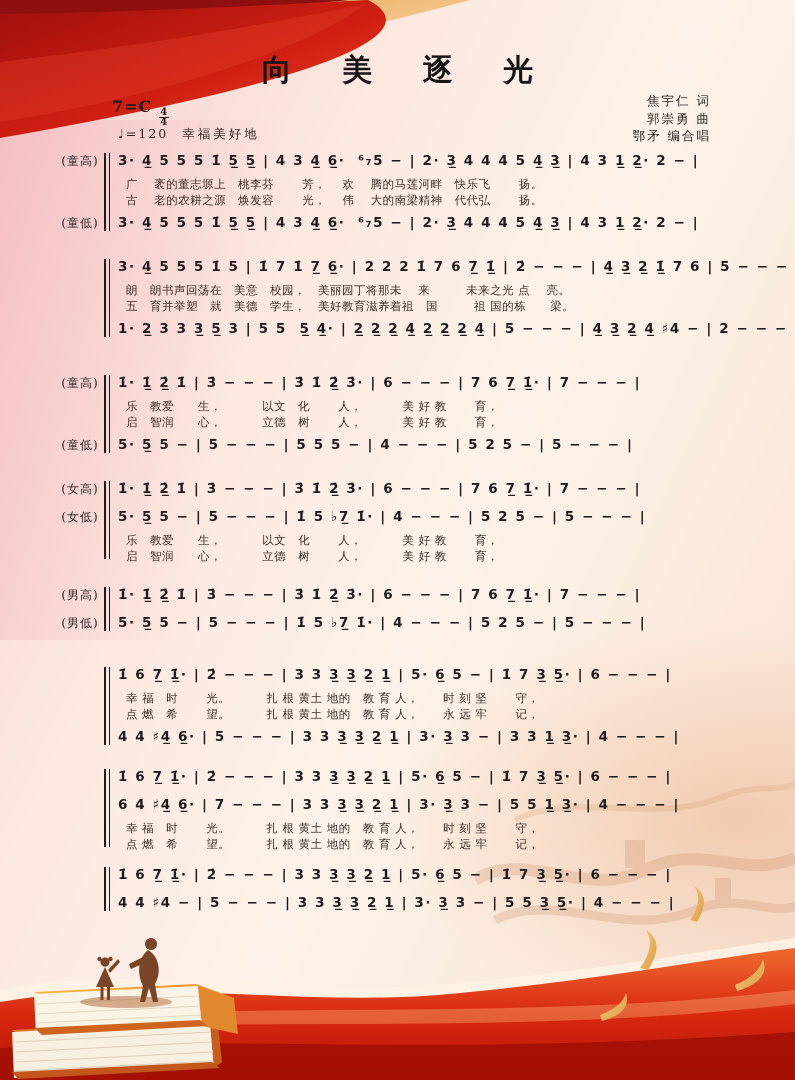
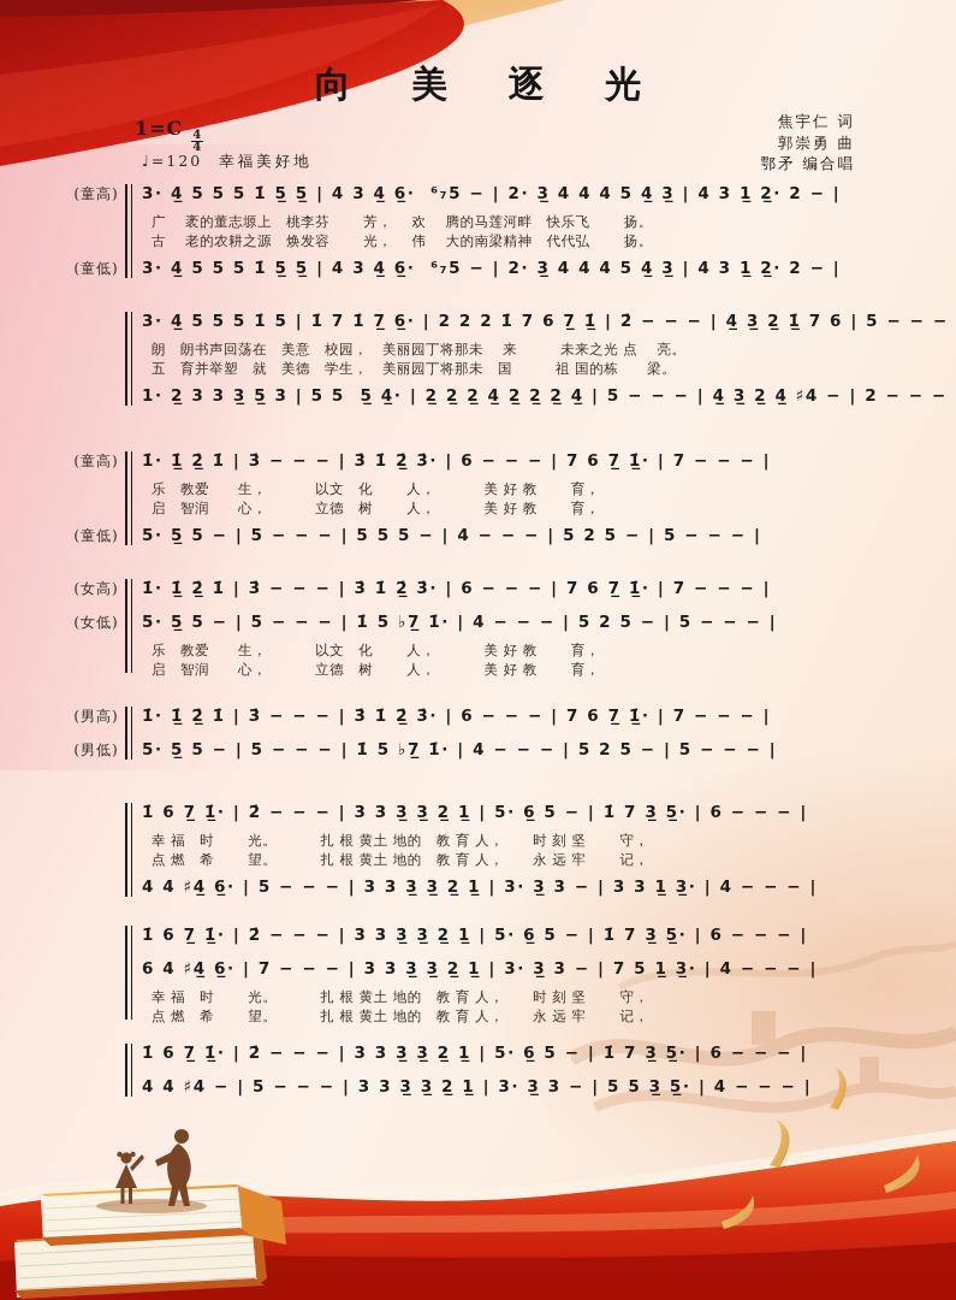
  向 美 逐 光
- 7=C
+ 1=C
  4
  4
  ♩=120 幸福美好地
  焦宇仁 词
  郭崇勇 曲
  鄂矛 编合唱
  (童高)
  3· 4̲ 5 5 5 1̇ 5̲ 5̲ | 4 3 4̲ 6̲· ⁶₇5 − | 2· 3̲ 4 4 4 5 4̲ 3̲ | 4 3 1̲ 2̲· 2 − |
  广 袤的董志塬上 桃李芬 芳， 欢 腾的马莲河畔 快乐飞 扬。
  古 老的农耕之源 焕发容 光， 伟 大的南梁精神 代代弘 扬。
  (童低)
  3· 4̲ 5 5 5 1̇ 5̲ 5̲ | 4 3 4̲ 6̲· ⁶₇5 − | 2· 3̲ 4 4 4 5 4̲ 3̲ | 4 3 1̲ 2̲· 2 − |
  3· 4̲ 5 5 5 1̇ 5 | 1̇ 7 1̇ 7̲ 6̲· | 2 2 2 1̇ 7 6 7̲ 1̲̇ | 2̇ − − − | 4̲ 3̲ 2̲ 1̲̇ 7 6 | 5 − − −
  朗 朗书声回荡在 美意 校园， 美丽园丁将那未 来 未来之光 点 亮。
- 五 育并举塑 就 美德 学生， 美好教育滋养着祖 国 祖 国的栋 梁。
+ 五 育并举塑 就 美德 学生， 美丽园丁将那未 国 祖 国的栋 梁。
  1· 2̲ 3 3 3̲ 5̲ 3 | 5 5 5̲ 4̲· | 2̲ 2̲ 2̲ 4̲ 2̲ 2̲ 2̲ 4̲ | 5 − − − | 4̲ 3̲ 2̲ 4̲ ♯4 − | 2 − − −
  (童高)
  1̇· 1̲̇ 2̲̇ 1̇ | 3̇ − − − | 3̇ 1̇ 2̲̇ 3̇· | 6 − − − | 7 6 7̲ 1̲̇· | 7 − − − |
  乐 教爱 生， 以文 化 人， 美 好 教 育，
  启 智润 心， 立德 树 人， 美 好 教 育，
  (童低)
  5· 5̲ 5 − | 5 − − − | 5 5 5 − | 4 − − − | 5 2 5 − | 5 − − − |
  (女高)
  1̇· 1̲̇ 2̲̇ 1̇ | 3̇ − − − | 3̇ 1̇ 2̲̇ 3̇· | 6 − − − | 7 6 7̲ 1̲̇· | 7 − − − |
  (女低)
  5· 5̲ 5 − | 5 − − − | 1̇ 5 ♭7̲ 1̇· | 4 − − − | 5 2 5 − | 5 − − − |
  乐 教爱 生， 以文 化 人， 美 好 教 育，
  启 智润 心， 立德 树 人， 美 好 教 育，
  (男高)
  1̇· 1̲̇ 2̲̇ 1̇ | 3̇ − − − | 3̇ 1̇ 2̲̇ 3̇· | 6 − − − | 7 6 7̲ 1̲̇· | 7 − − − |
  (男低)
  5· 5̲ 5 − | 5 − − − | 1̇ 5 ♭7̲ 1̇· | 4 − − − | 5 2 5 − | 5 − − − |
  1̇ 6 7̲ 1̲̇· | 2̇ − − − | 3 3 3̲ 3̲ 2̲ 1̲ | 5· 6̲ 5 − | 1̇ 7 3̲ 5̲· | 6 − − − |
  幸 福 时 光。 扎 根 黄土 地的 教 育 人， 时 刻 坚 守，
  点 燃 希 望。 扎 根 黄土 地的 教 育 人， 永 远 牢 记，
  4 4 ♯4̲ 6̲· | 5 − − − | 3 3 3̲ 3̲ 2̲ 1̲ | 3· 3̲ 3 − | 3 3 1̲ 3̲· | 4 − − − |
  1̇ 6 7̲ 1̲̇· | 2̇ − − − | 3 3 3̲ 3̲ 2̲ 1̲ | 5· 6̲ 5 − | 1̇ 7 3̲ 5̲· | 6 − − − |
- 6 4 ♯4̲ 6̲· | 7 − − − | 3 3 3̲ 3̲ 2̲ 1̲ | 3· 3̲ 3 − | 5 5 1̲ 3̲· | 4 − − − |
+ 6 4 ♯4̲ 6̲· | 7 − − − | 3 3 3̲ 3̲ 2̲ 1̲ | 3· 3̲ 3 − | 7 5 1̲ 3̲· | 4 − − − |
  幸 福 时 光。 扎 根 黄土 地的 教 育 人， 时 刻 坚 守，
  点 燃 希 望。 扎 根 黄土 地的 教 育 人， 永 远 牢 记，
  1̇ 6 7̲ 1̲̇· | 2̇ − − − | 3 3 3̲ 3̲ 2̲ 1̲ | 5· 6̲ 5 − | 1̇ 7 3̲ 5̲· | 6 − − − |
  4 4 ♯4 − | 5 − − − | 3 3 3̲ 3̲ 2̲ 1̲ | 3· 3̲ 3 − | 5 5 3̲ 5̲· | 4 − − − |
